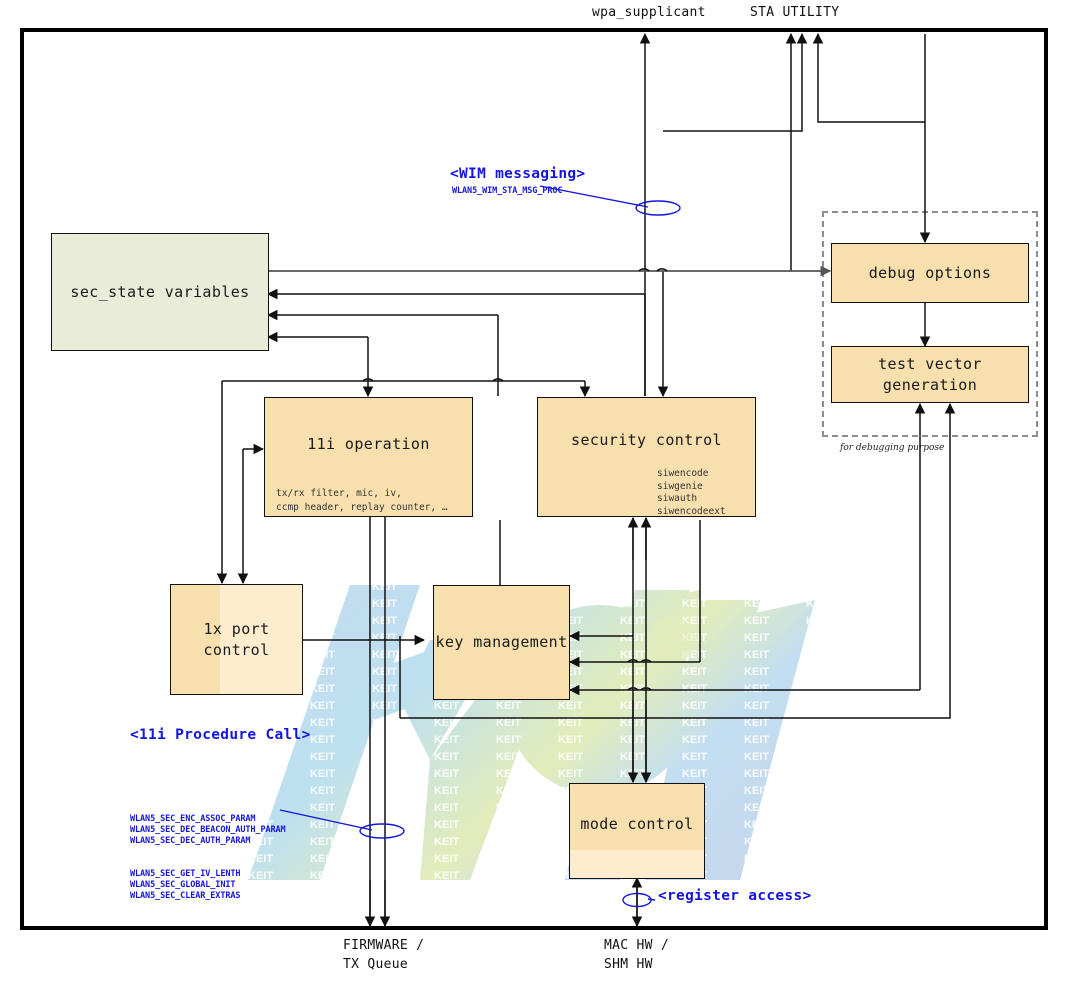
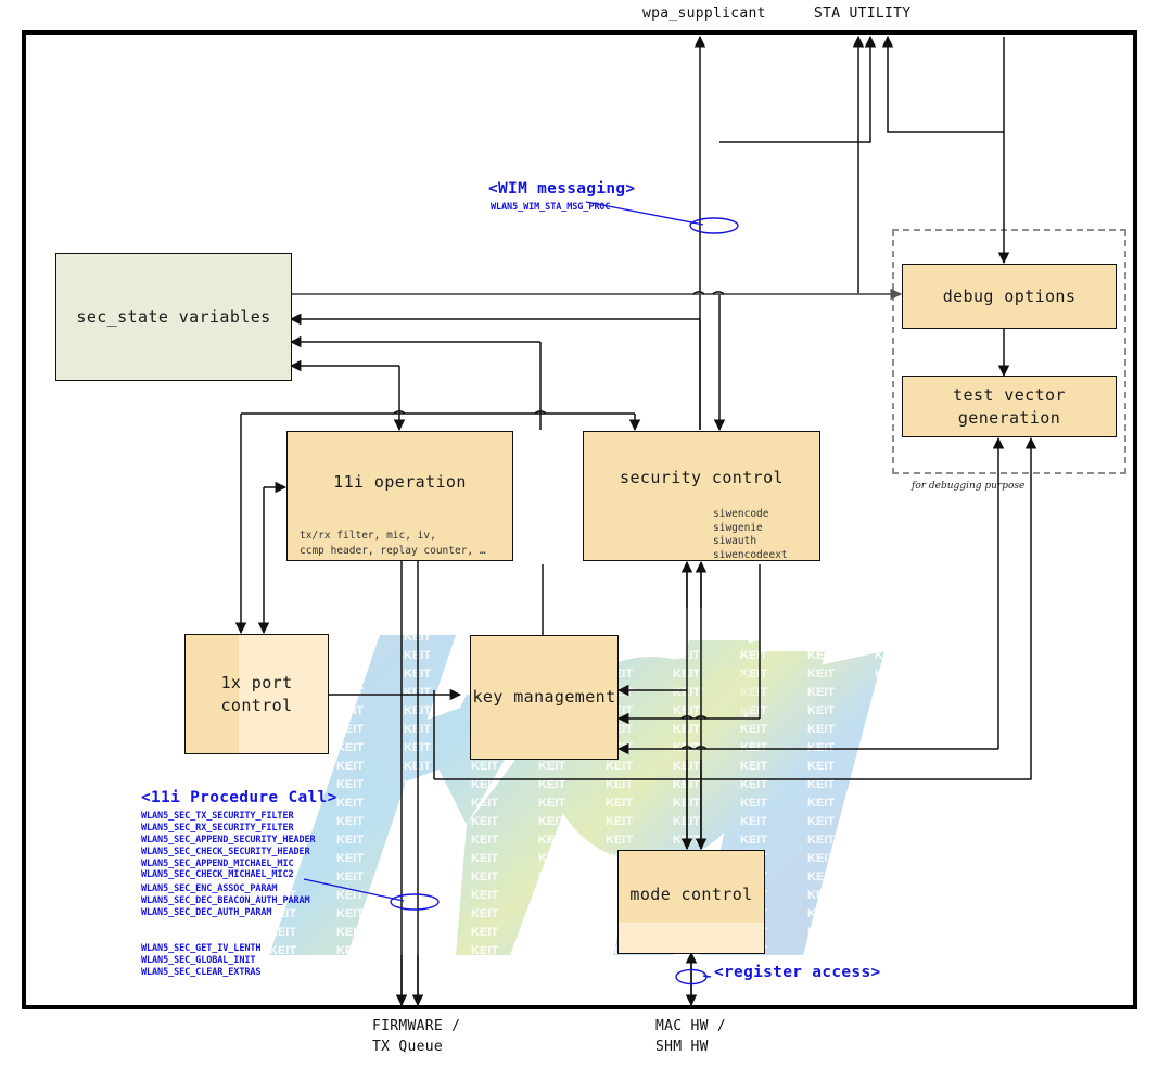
  sec_state variables
  11i operation
  tx/rx filter, mic, iv,
  ccmp header, replay counter, …
  security control
  siwencode
  siwgenie
  siwauth
  siwencodeext
  1x port
  control
  key management
  mode control
  debug options
  test vector generation
  for debugging purpose
  wpa_supplicant
  STA UTILITY
  FIRMWARE /
  TX Queue
  MAC HW /
  SHM HW
  <WIM messaging>
  WLAN5_WIM_STA_MSG_PROC
  <11i Procedure Call>
+ WLAN5_SEC_TX_SECURITY_FILTER
+ WLAN5_SEC_RX_SECURITY_FILTER
+ WLAN5_SEC_APPEND_SECURITY_HEADER
+ WLAN5_SEC_CHECK_SECURITY_HEADER
+ WLAN5_SEC_APPEND_MICHAEL_MIC
+ WLAN5_SEC_CHECK_MICHAEL_MIC2
  WLAN5_SEC_ENC_ASSOC_PARAM
  WLAN5_SEC_DEC_BEACON_AUTH_PARAM
  WLAN5_SEC_DEC_AUTH_PARAM
  WLAN5_SEC_GET_IV_LENTH
  WLAN5_SEC_GLOBAL_INIT
  WLAN5_SEC_CLEAR_EXTRAS
  <register access>
